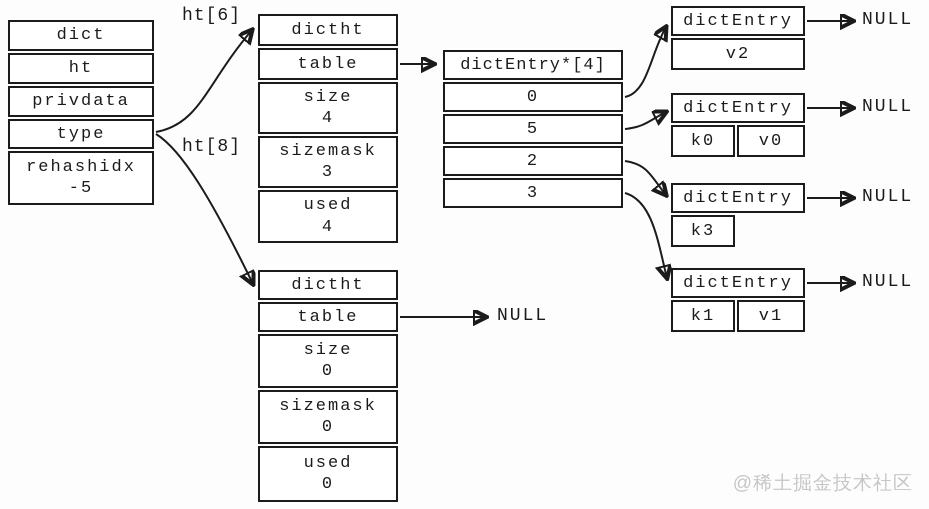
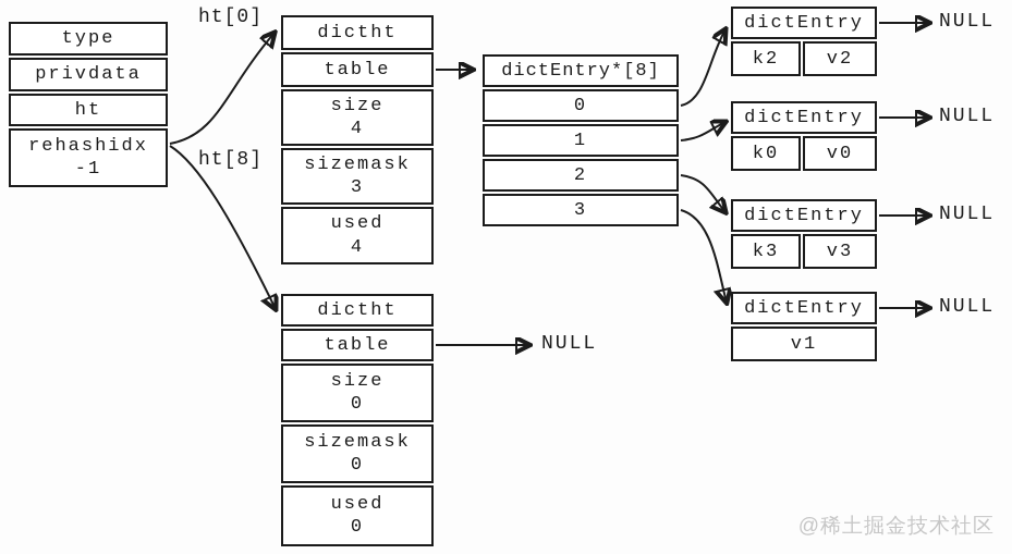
- dict
- ht
+ type
  privdata
- type
+ ht
  rehashidx
- -5
+ -1
- ht[6]
+ ht[0]
  ht[8]
  dictht
  table
  size
  4
  sizemask
  3
  used
  4
- dictEntry*[4]
+ dictEntry*[8]
  0
- 5
+ 1
  2
  3
  dictEntry
+ k2
  v2
  NULL
  dictEntry
  k0
  v0
  NULL
  dictEntry
  k3
+ v3
  NULL
  dictEntry
- k1
  v1
  NULL
  dictht
  table
  size
  0
  sizemask
  0
  used
  0
  NULL
  @稀土掘金技术社区
